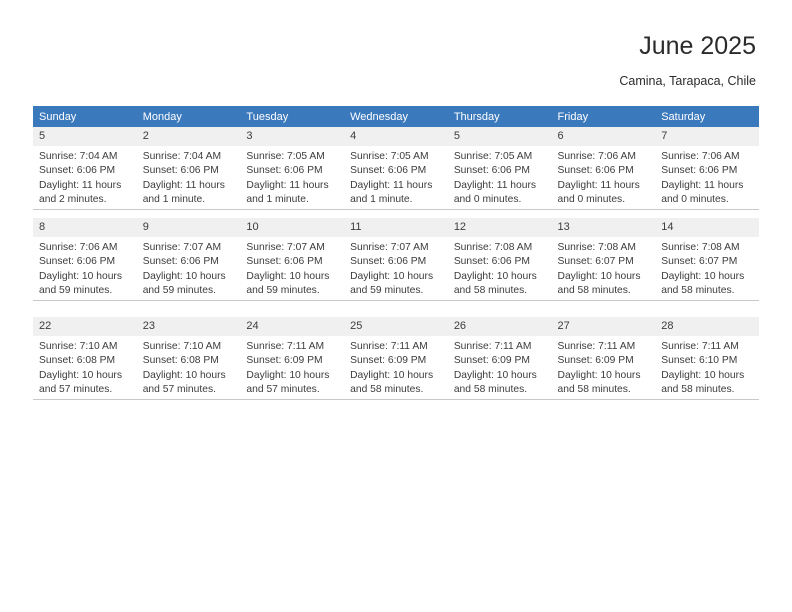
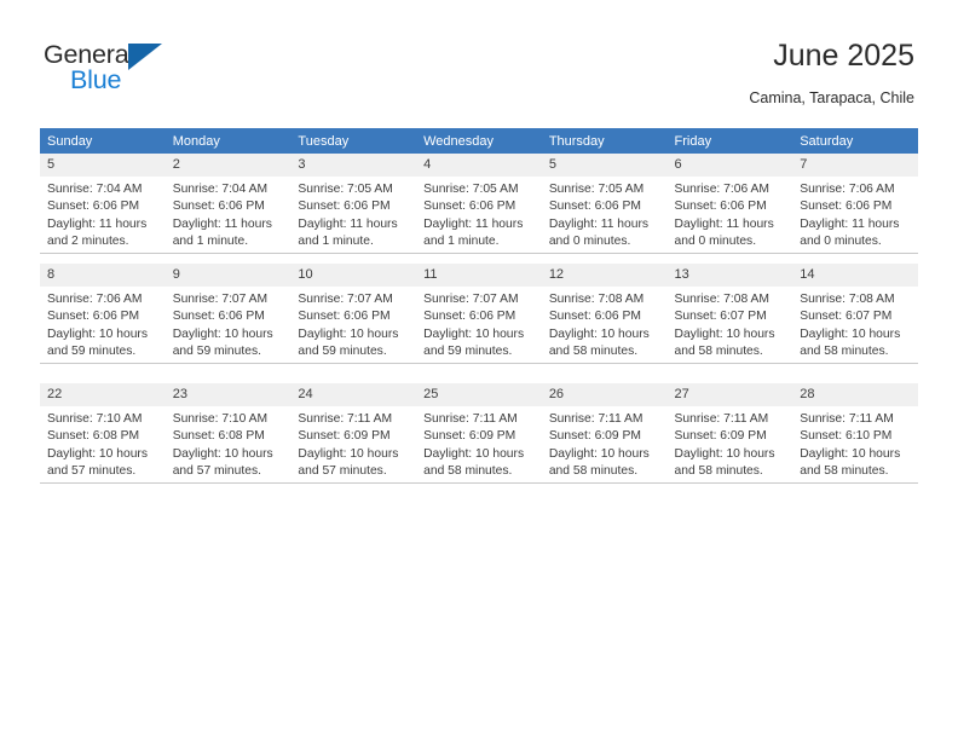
+ General
+ Blue
  June 2025
  Camina, Tarapaca, Chile
  Sunday	Monday	Tuesday	Wednesday	Thursday	Friday	Saturday
  5 Sunrise: 7:04 AM Sunset: 6:06 PM Daylight: 11 hours and 2 minutes.	2 Sunrise: 7:04 AM Sunset: 6:06 PM Daylight: 11 hours and 1 minute.	3 Sunrise: 7:05 AM Sunset: 6:06 PM Daylight: 11 hours and 1 minute.	4 Sunrise: 7:05 AM Sunset: 6:06 PM Daylight: 11 hours and 1 minute.	5 Sunrise: 7:05 AM Sunset: 6:06 PM Daylight: 11 hours and 0 minutes.	6 Sunrise: 7:06 AM Sunset: 6:06 PM Daylight: 11 hours and 0 minutes.	7 Sunrise: 7:06 AM Sunset: 6:06 PM Daylight: 11 hours and 0 minutes.
  8 Sunrise: 7:06 AM Sunset: 6:06 PM Daylight: 10 hours and 59 minutes.	9 Sunrise: 7:07 AM Sunset: 6:06 PM Daylight: 10 hours and 59 minutes.	10 Sunrise: 7:07 AM Sunset: 6:06 PM Daylight: 10 hours and 59 minutes.	11 Sunrise: 7:07 AM Sunset: 6:06 PM Daylight: 10 hours and 59 minutes.	12 Sunrise: 7:08 AM Sunset: 6:06 PM Daylight: 10 hours and 58 minutes.	13 Sunrise: 7:08 AM Sunset: 6:07 PM Daylight: 10 hours and 58 minutes.	14 Sunrise: 7:08 AM Sunset: 6:07 PM Daylight: 10 hours and 58 minutes.
  22 Sunrise: 7:10 AM Sunset: 6:08 PM Daylight: 10 hours and 57 minutes.	23 Sunrise: 7:10 AM Sunset: 6:08 PM Daylight: 10 hours and 57 minutes.	24 Sunrise: 7:11 AM Sunset: 6:09 PM Daylight: 10 hours and 57 minutes.	25 Sunrise: 7:11 AM Sunset: 6:09 PM Daylight: 10 hours and 58 minutes.	26 Sunrise: 7:11 AM Sunset: 6:09 PM Daylight: 10 hours and 58 minutes.	27 Sunrise: 7:11 AM Sunset: 6:09 PM Daylight: 10 hours and 58 minutes.	28 Sunrise: 7:11 AM Sunset: 6:10 PM Daylight: 10 hours and 58 minutes.
